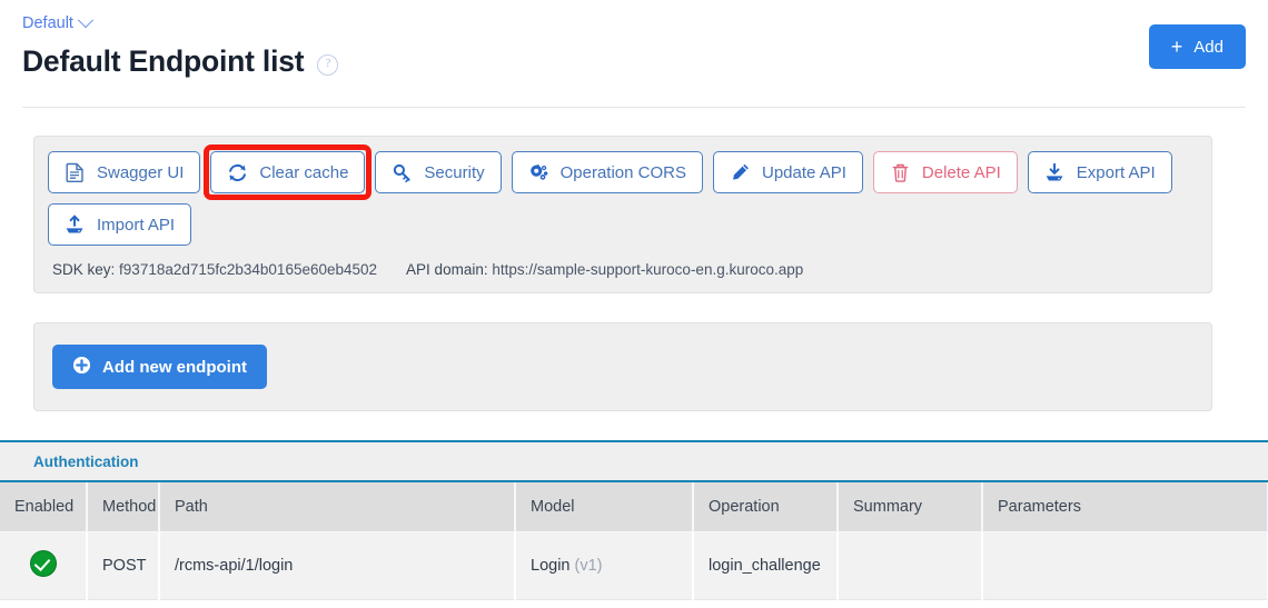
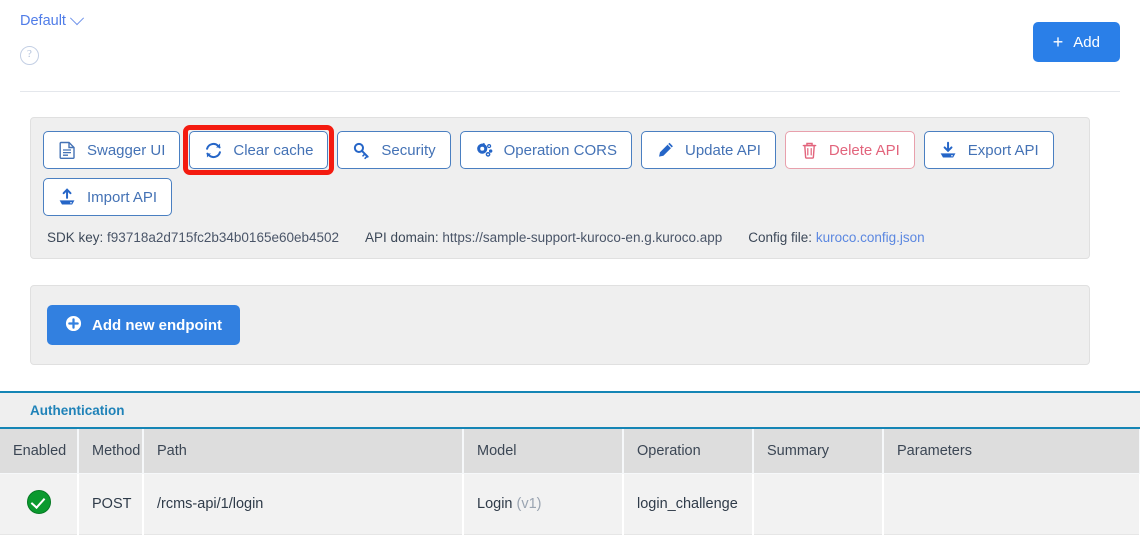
  Default
- Default Endpoint list
  ?
  +
  Add
  Swagger UI
  Clear cache
  Security
  Operation CORS
  Update API
  Delete API
  Export API
  Import API
  SDK key: f93718a2d715fc2b34b0165e60eb4502
  API domain: https://sample-support-kuroco-en.g.kuroco.app
+ Config file: kuroco.config.json
  Add new endpoint
  Authentication
  Enabled	Method	Path	Model	Operation	Summary	Parameters
  	POST	/rcms-api/1/login	Login (v1)	login_challenge
